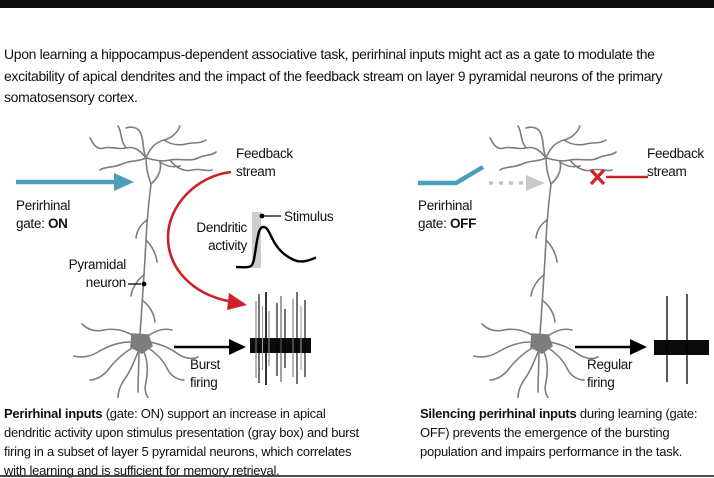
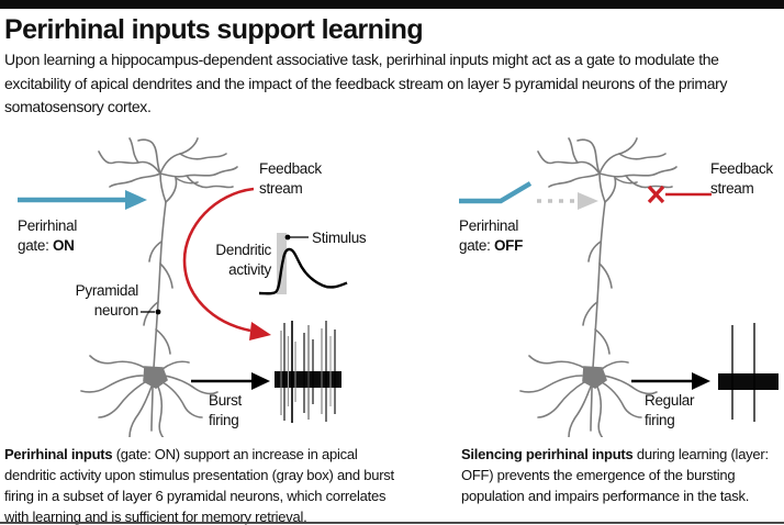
+ Perirhinal inputs support learning
- Upon learning a hippocampus-dependent associative task, perirhinal inputs might act as a gate to modulate the excitability of apical dendrites and the impact of the feedback stream on layer 9 pyramidal neurons of the primary somatosensory cortex.
+ Upon learning a hippocampus-dependent associative task, perirhinal inputs might act as a gate to modulate the excitability of apical dendrites and the impact of the feedback stream on layer 5 pyramidal neurons of the primary somatosensory cortex.
  Perirhinal
  gate: ON
  Feedback stream
  Stimulus
  Dendritic activity
  Pyramidal neuron
  Burst firing
  Perirhinal
  gate: OFF
  Feedback stream
  Regular firing
- Perirhinal inputs (gate: ON) support an increase in apical dendritic activity upon stimulus presentation (gray box) and burst firing in a subset of layer 5 pyramidal neurons, which correlates with learning and is sufficient for memory retrieval.
+ Perirhinal inputs (gate: ON) support an increase in apical dendritic activity upon stimulus presentation (gray box) and burst firing in a subset of layer 6 pyramidal neurons, which correlates with learning and is sufficient for memory retrieval.
- Silencing perirhinal inputs during learning (gate: OFF) prevents the emergence of the bursting population and impairs performance in the task.
+ Silencing perirhinal inputs during learning (layer: OFF) prevents the emergence of the bursting population and impairs performance in the task.
